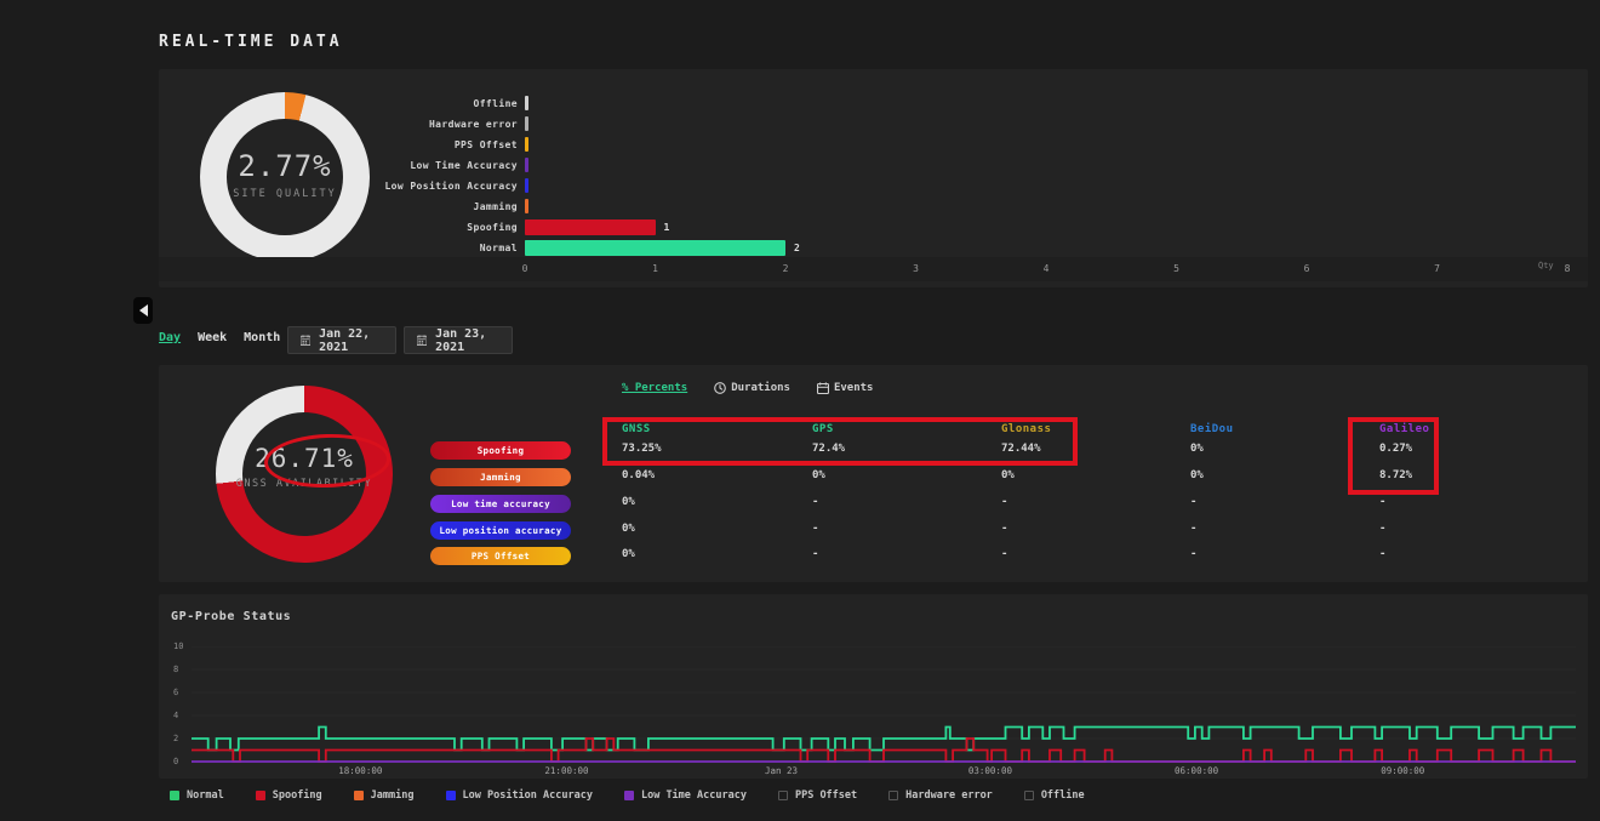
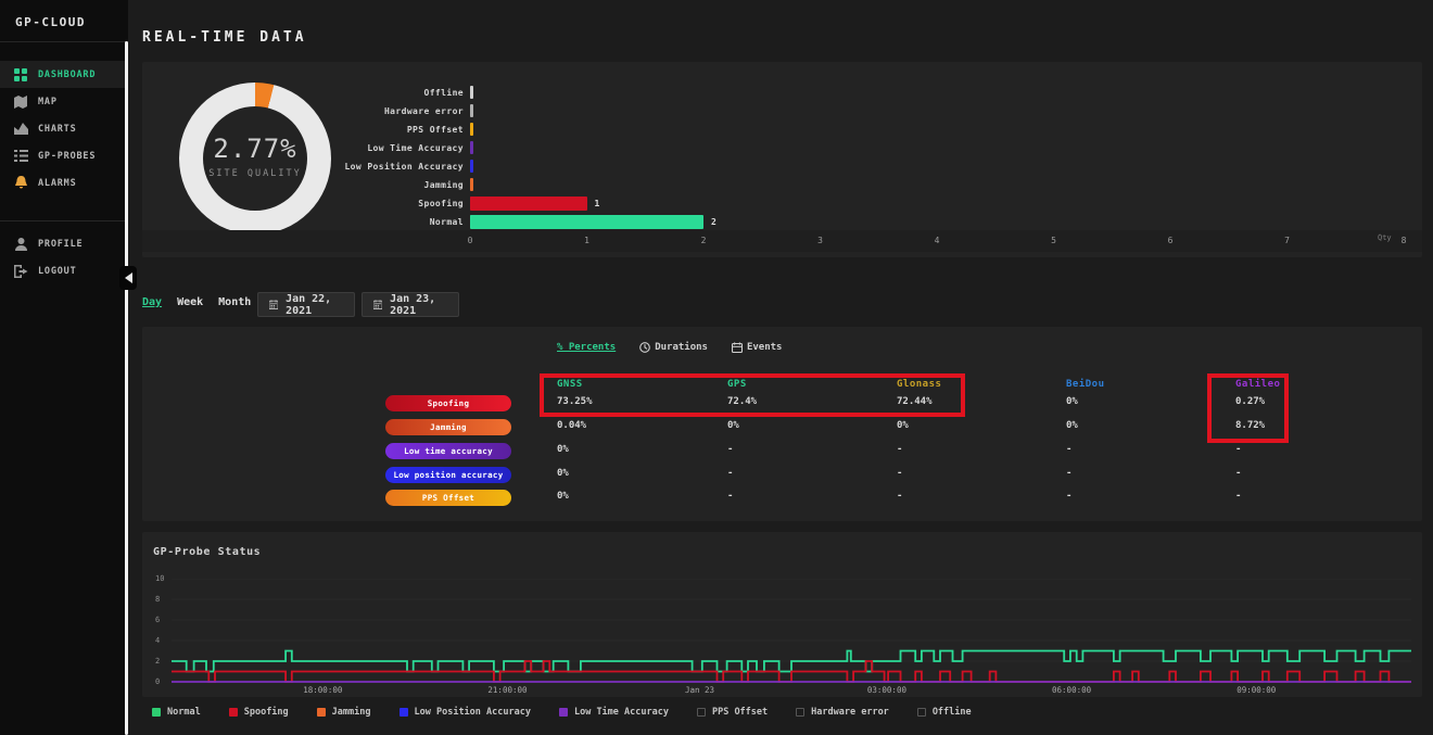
+ GP-CLOUD
+ DASHBOARD
+ MAP
+ CHARTS
+ GP-PROBES
+ ALARMS
+ PROFILE
+ LOGOUT
  REAL-TIME DATA
  2.77%
  SITE QUALITY
  Offline
  Hardware error
  PPS Offset
  Low Time Accuracy
  Low Position Accuracy
  Jamming
  Spoofing
  1
  Normal
  2
  0
  1
  2
  3
  4
  5
  6
  7
  8
  Qty
  Day
  Week
  Month
  Jan 22, 2021
  Jan 23, 2021
- 26.71%
- GNSS AVAILABILITY
  % Percents
  Durations
  Events
  GNSS
  GPS
  Glonass
  BeiDou
  Galileo
  Spoofing
  73.25%
  72.4%
  72.44%
  0%
  0.27%
  Jamming
  0.04%
  0%
  0%
  0%
  8.72%
  Low time accuracy
  0%
  -
  -
  -
  -
  Low position accuracy
  0%
  -
  -
  -
  -
  PPS Offset
  0%
  -
  -
  -
  -
  GP-Probe Status
  0
  2
  4
  6
  8
  10
  18:00:00
  21:00:00
  Jan 23
  03:00:00
  06:00:00
  09:00:00
  Normal
  Spoofing
  Jamming
  Low Position Accuracy
  Low Time Accuracy
  PPS Offset
  Hardware error
  Offline
